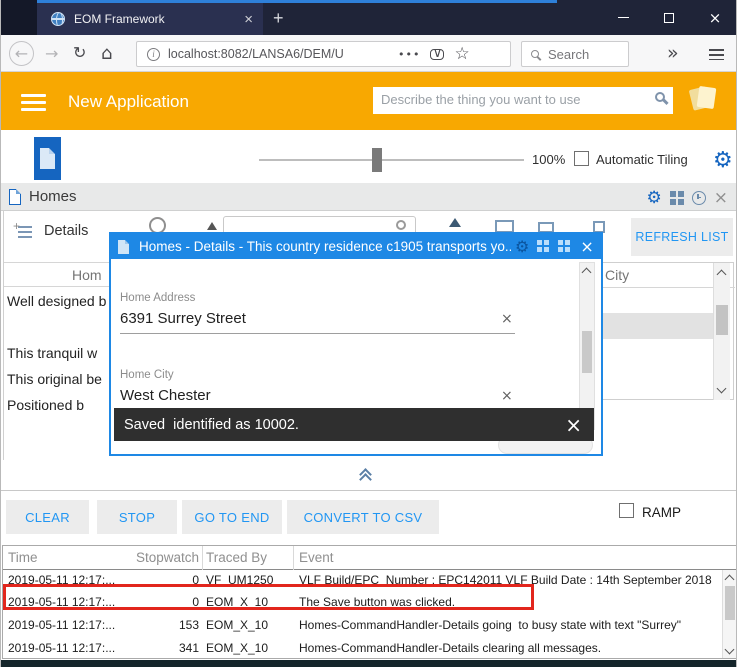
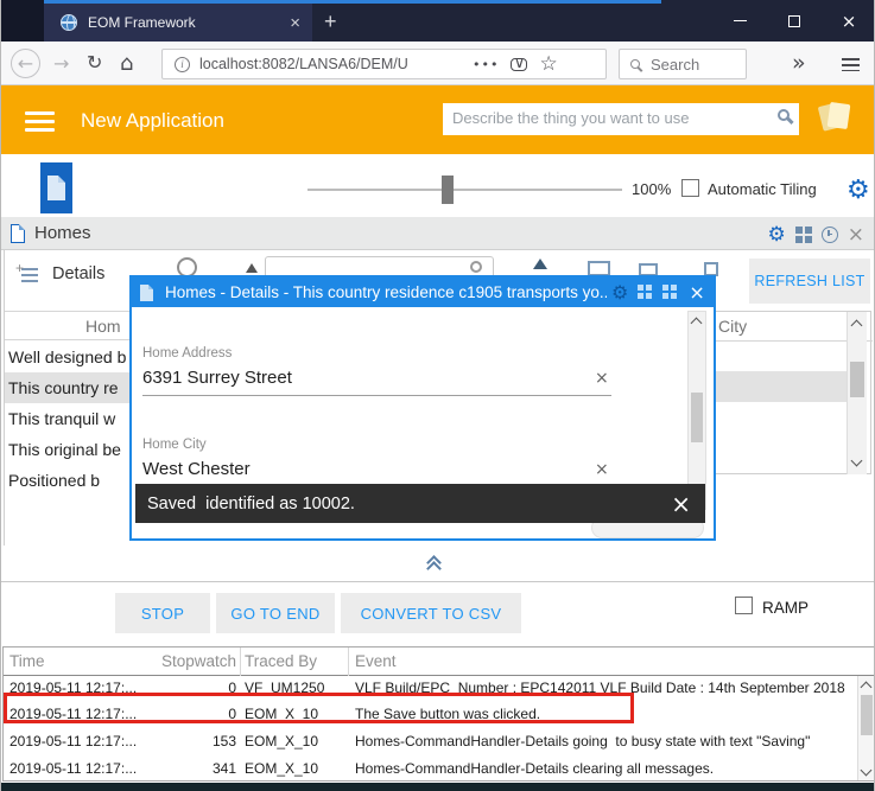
  EOM Framework
  ×
  +
  ×
  ←
  →
  ↻
  ⌂
  i
  localhost:8082/LANSA6/DEM/U
  •••
  ∨
  ☆
  Search
  »
  New Application
  Describe the thing you want to use
  100%
  Automatic Tiling
  ⚙
  Homes
  ⚙
  ×
  +
  Details
  Hom
  Well designed b
+ This country re
  This tranquil w
  This original be
  Positioned b
  REFRESH LIST
  City
  Homes - Details - This country residence c1905 transports yo..
  ⚙
  ×
  Home Address
  6391 Surrey Street
  ×
  Home City
  West Chester
  ×
  Saved identified as 10002.
  ×
- CLEAR
  STOP
  GO TO END
  CONVERT TO CSV
  RAMP
  Time
  Stopwatch
  Traced By
  Event
  2019-05-11 12:17:...
  0
  VF_UM1250
  VLF Build/EPC Number : EPC142011 VLF Build Date : 14th September 2018
  2019-05-11 12:17:...
  0
  EOM_X_10
  The Save button was clicked.
  2019-05-11 12:17:...
  153
  EOM_X_10
- Homes-CommandHandler-Details going to busy state with text "Surrey"
+ Homes-CommandHandler-Details going to busy state with text "Saving"
  2019-05-11 12:17:...
  341
  EOM_X_10
  Homes-CommandHandler-Details clearing all messages.
